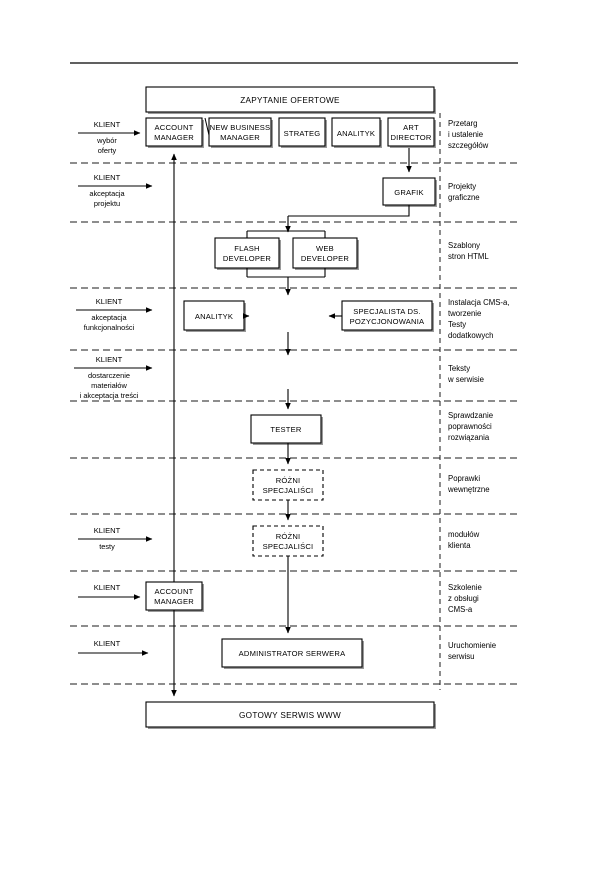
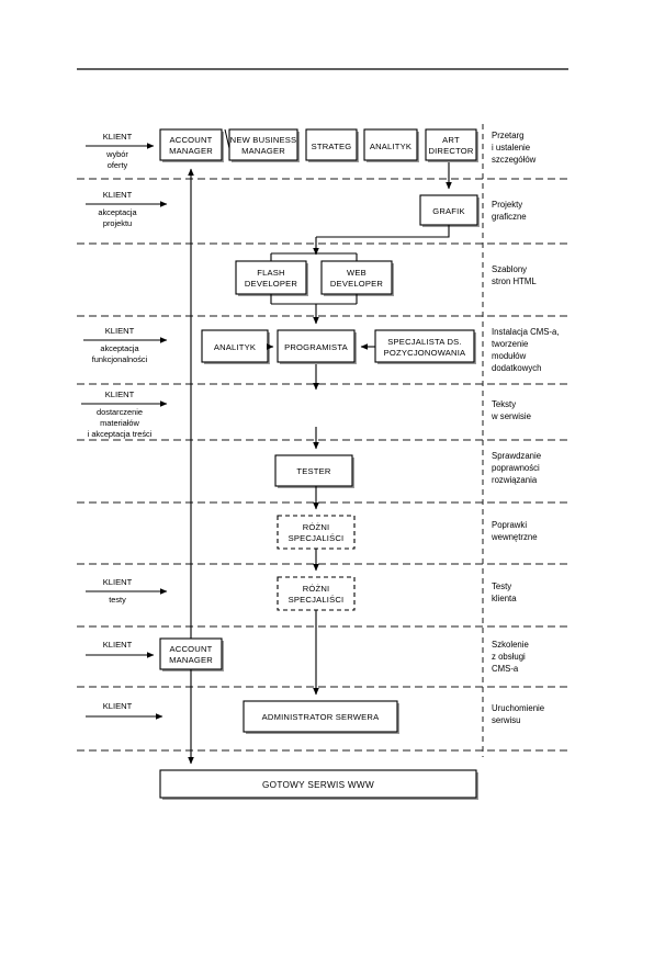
- ZAPYTANIE OFERTOWE
  ACCOUNT
  MANAGER
  NEW BUSINESS
  MANAGER
  STRATEG
  ANALITYK
  ART
  DIRECTOR
  GRAFIK
  FLASH
  DEVELOPER
  WEB
  DEVELOPER
  ANALITYK
+ PROGRAMISTA
  SPECJALISTA DS.
  POZYCJONOWANIA
  TESTER
  RÓŻNI
  SPECJALIŚCI
  RÓŻNI
  SPECJALIŚCI
  ACCOUNT
  MANAGER
  ADMINISTRATOR SERWERA
  GOTOWY SERWIS WWW
  KLIENT
  wybór
  oferty
  KLIENT
  akceptacja
  projektu
  KLIENT
  akceptacja
  funkcjonalności
  KLIENT
  dostarczenie
  materiałów
  i akceptacja treści
  KLIENT
  testy
  KLIENT
  KLIENT
  Przetarg
  i ustalenie
  szczegółów
  Projekty
  graficzne
  Szablony
  stron HTML
  Instalacja CMS-a,
  tworzenie
- Testy
+ modułów
  dodatkowych
  Teksty
  w serwisie
  Sprawdzanie
  poprawności
  rozwiązania
  Poprawki
  wewnętrzne
- modułów
+ Testy
  klienta
  Szkolenie
  z obsługi
  CMS-a
  Uruchomienie
  serwisu
